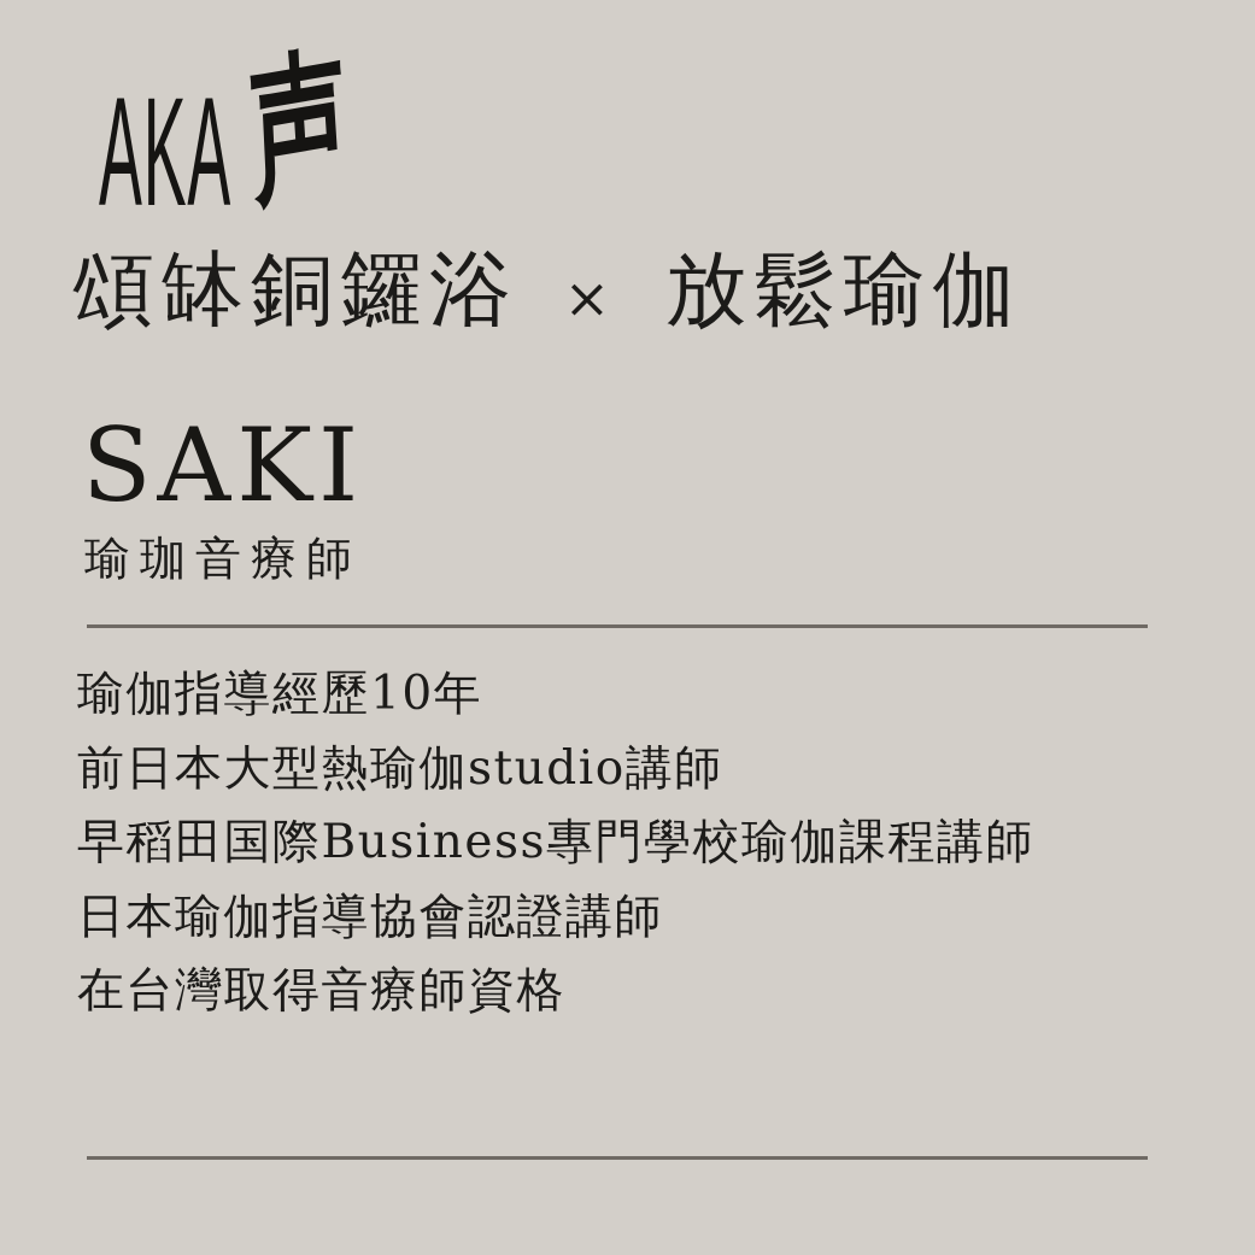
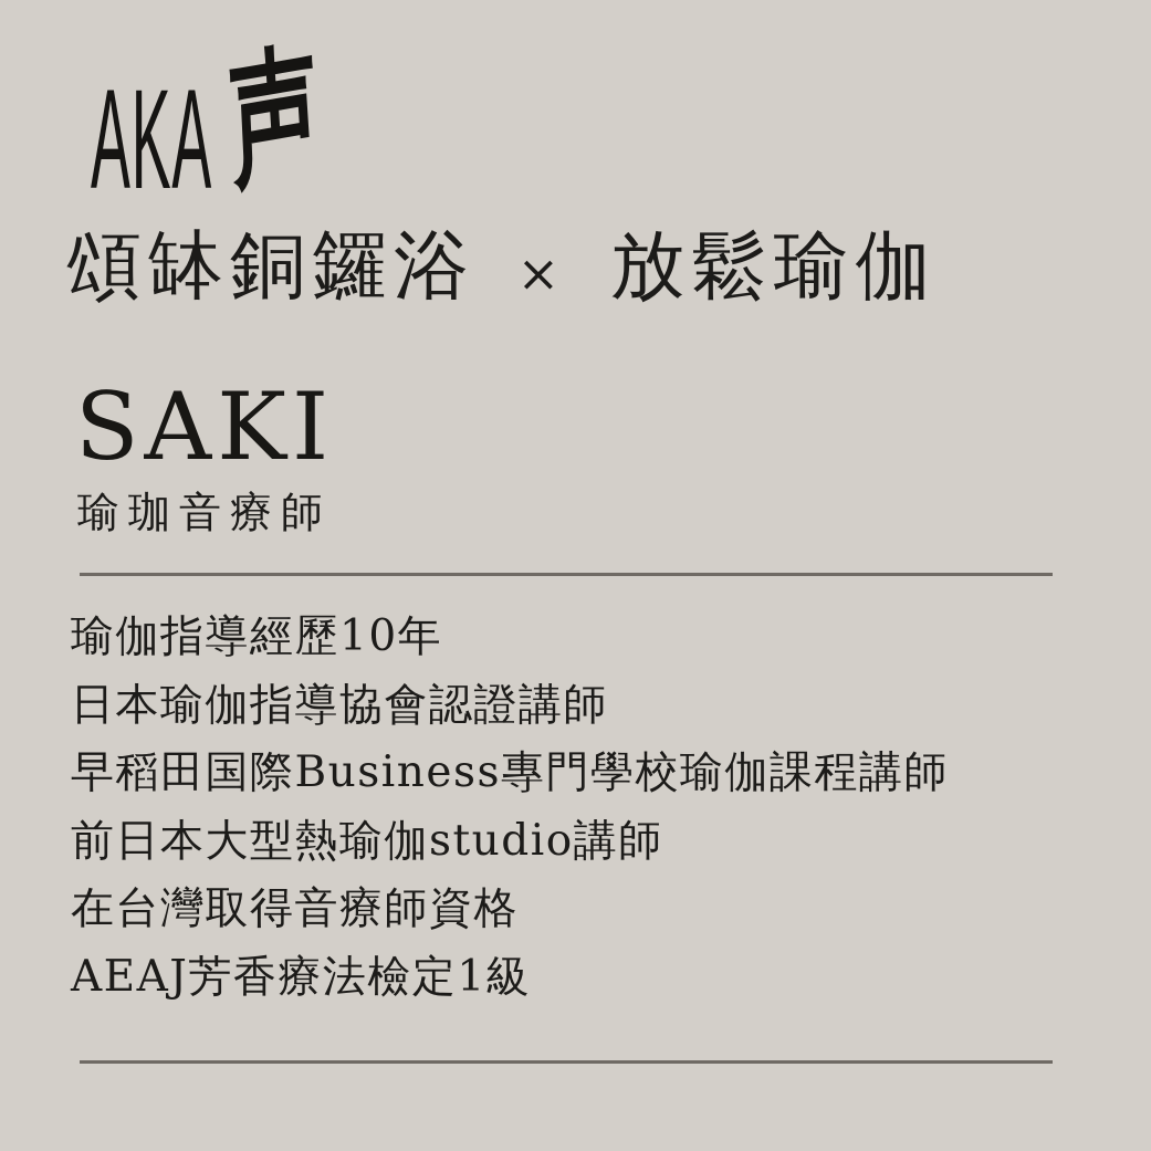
  AKA
  頌缽銅鑼浴 × 放鬆瑜伽
  SAKI
  瑜珈音療師
  瑜伽指導經歷10年
- 前日本大型熱瑜伽studio講師
+ 日本瑜伽指導協會認證講師
  早稻田国際Business專門學校瑜伽課程講師
- 日本瑜伽指導協會認證講師
+ 前日本大型熱瑜伽studio講師
  在台灣取得音療師資格
+ AEAJ芳香療法檢定1級
